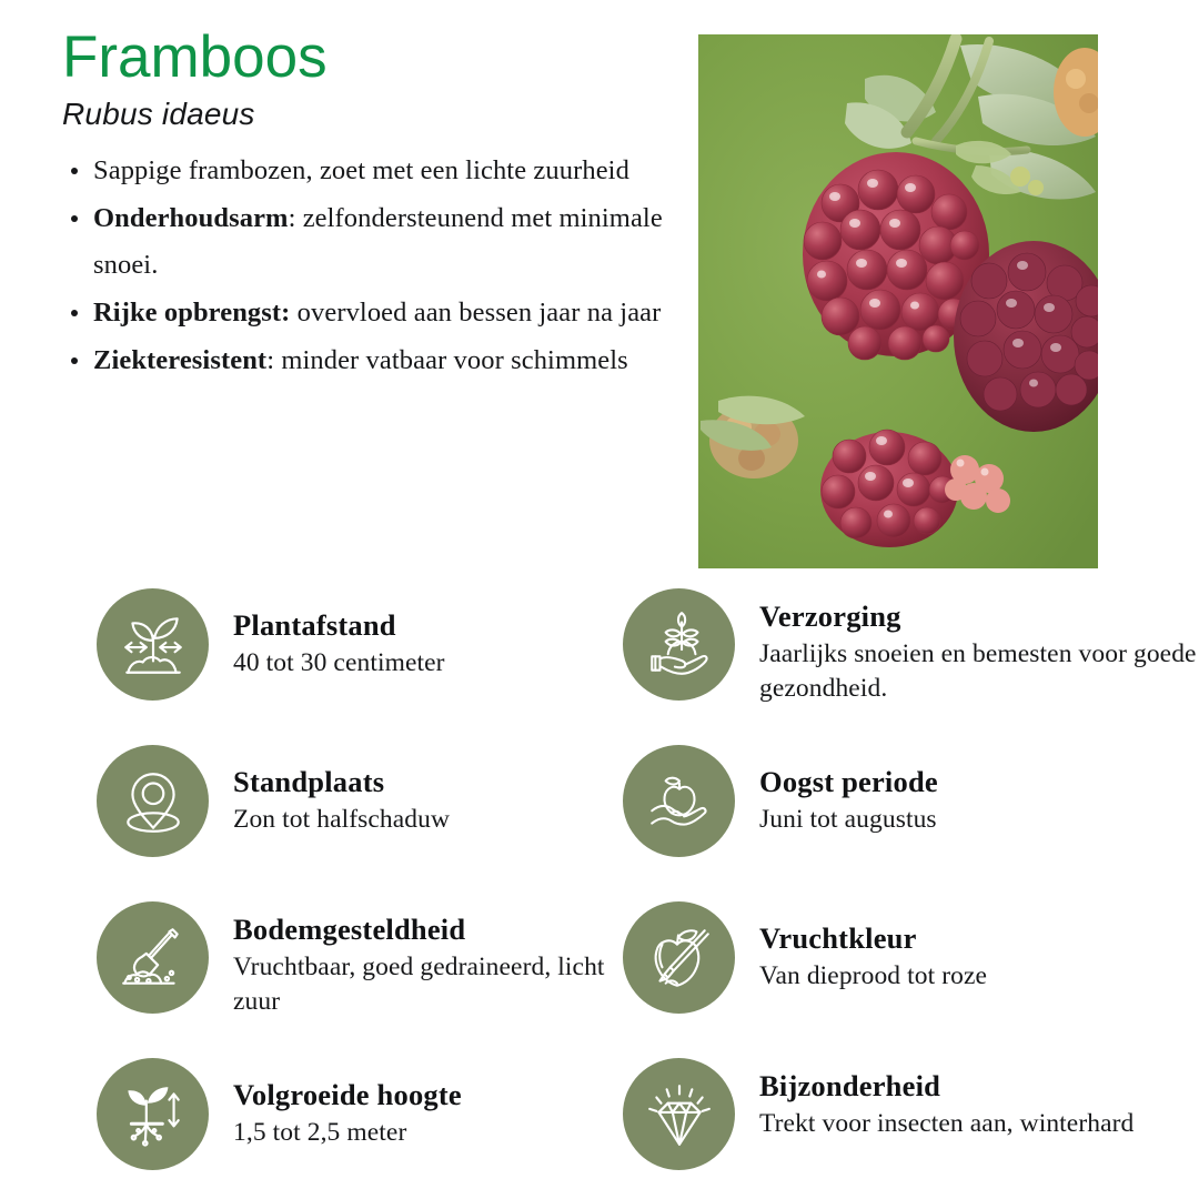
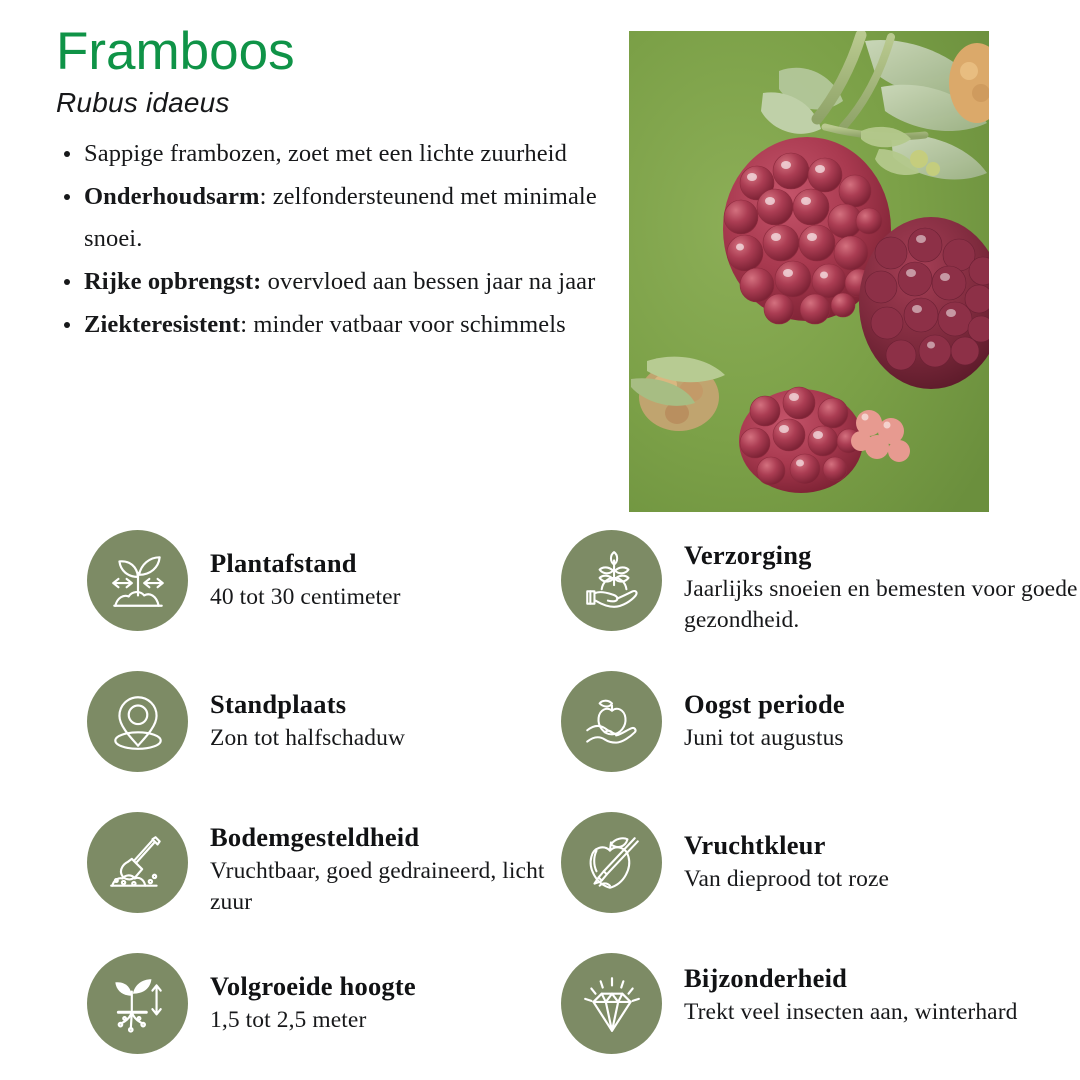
  Framboos
  Rubus idaeus
  Sappige frambozen, zoet met een lichte zuurheid
  Onderhoudsarm: zelfondersteunend met minimale snoei.
  Rijke opbrengst: overvloed aan bessen jaar na jaar
  Ziekteresistent: minder vatbaar voor schimmels
  Plantafstand
  40 tot 30 centimeter
  Standplaats
  Zon tot halfschaduw
  Bodemgesteldheid
  Vruchtbaar, goed gedraineerd, licht zuur
  Volgroeide hoogte
  1,5 tot 2,5 meter
  Verzorging
  Jaarlijks snoeien en bemesten voor goede gezondheid.
  Oogst periode
  Juni tot augustus
  Vruchtkleur
  Van dieprood tot roze
  Bijzonderheid
- Trekt voor insecten aan, winterhard
+ Trekt veel insecten aan, winterhard
